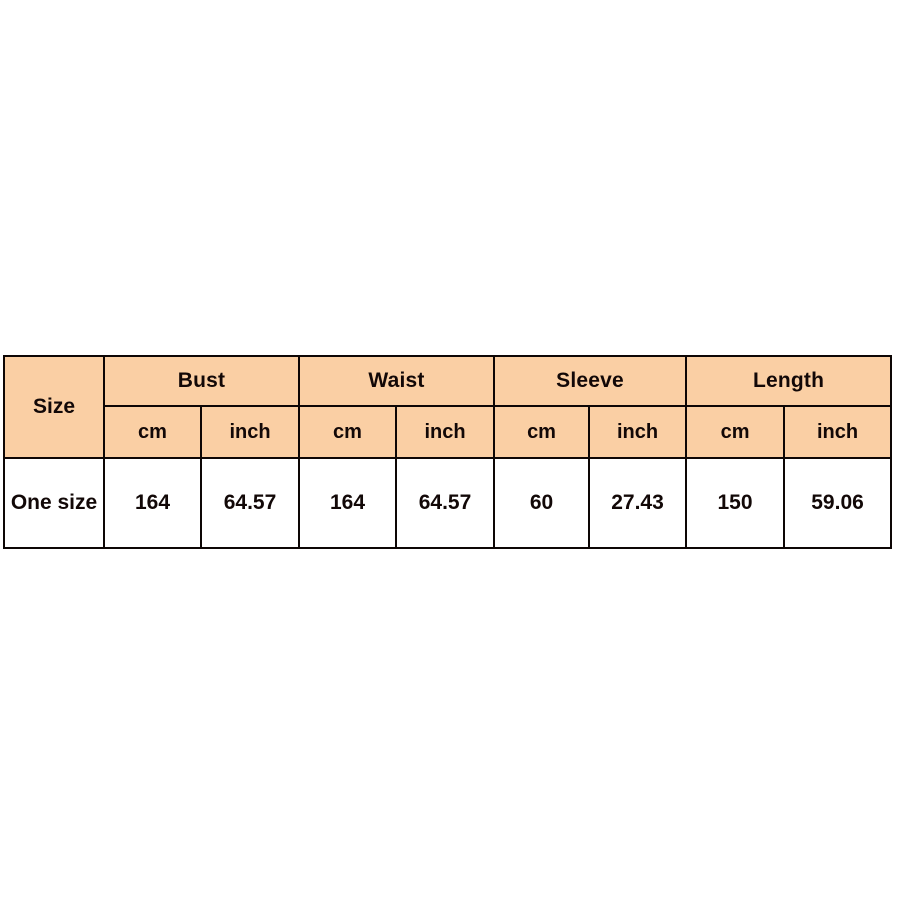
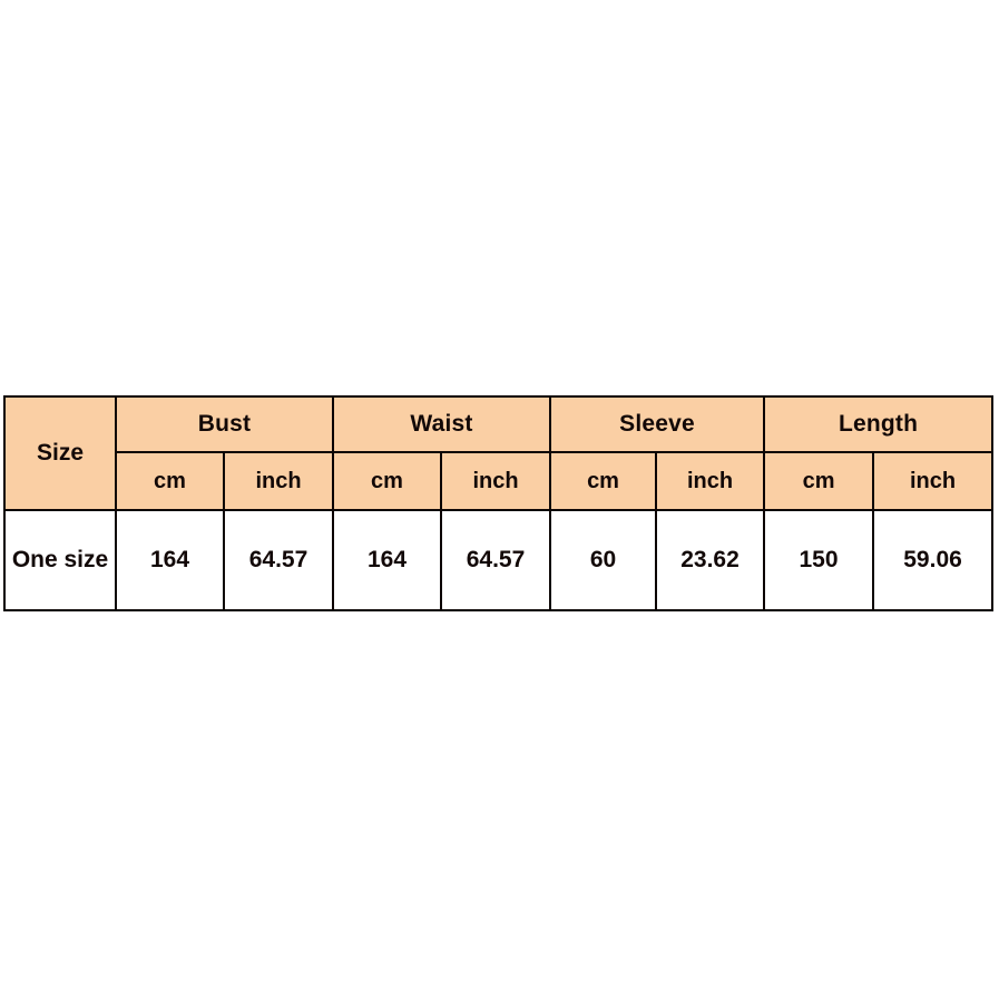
  Size	Bust	Waist	Sleeve	Length
  cm	inch	cm	inch	cm	inch	cm	inch
- One size	164	64.57	164	64.57	60	27.43	150	59.06
+ One size	164	64.57	164	64.57	60	23.62	150	59.06
